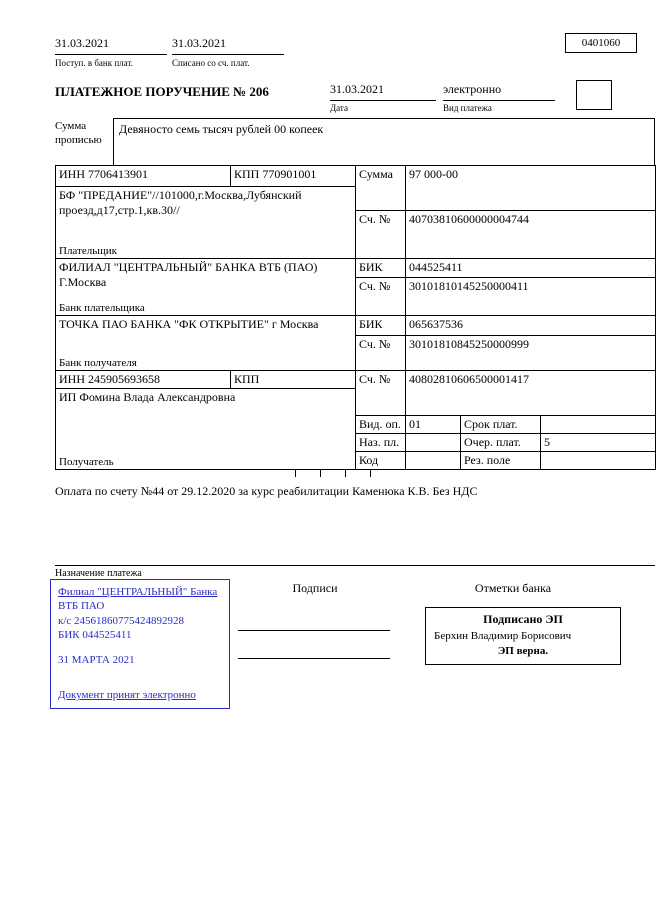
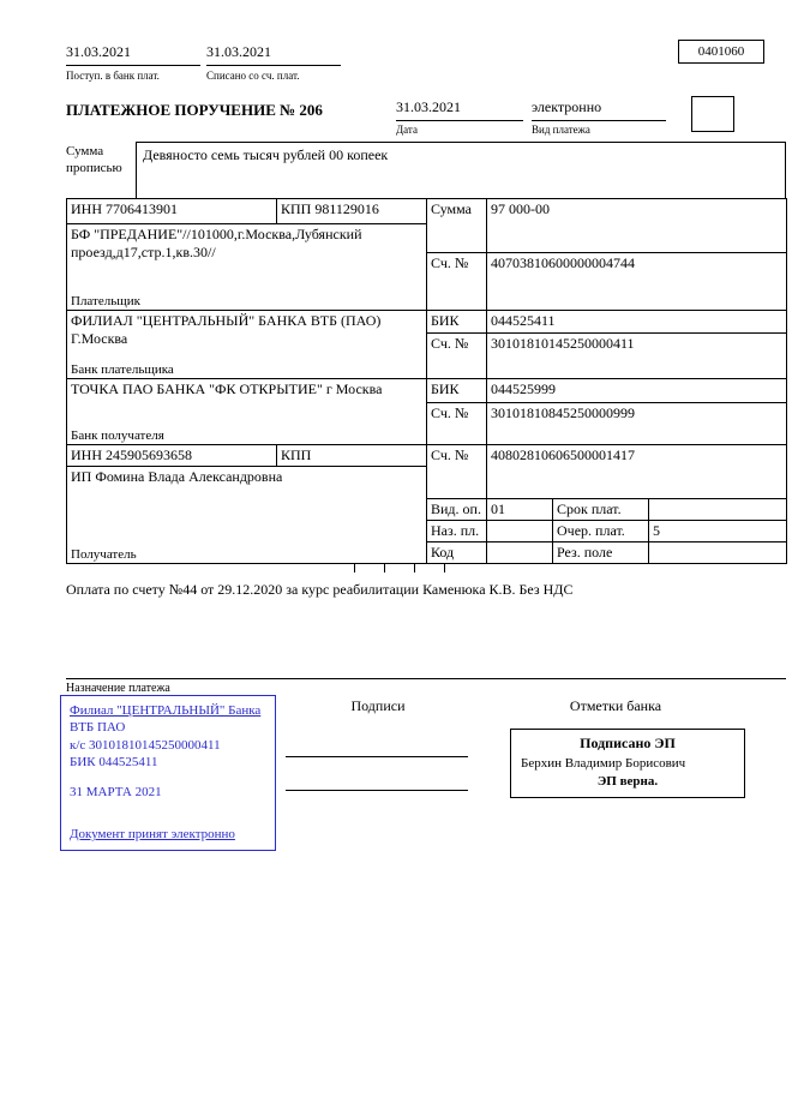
  31.03.2021
  Поступ. в банк плат.
  31.03.2021
  Списано со сч. плат.
  0401060
  ПЛАТЕЖНОЕ ПОРУЧЕНИЕ № 206
  31.03.2021
  Дата
  электронно
  Вид платежа
  Сумма прописью
  Девяносто семь тысяч рублей 00 копеек
- ИНН 7706413901	КПП 770901001	Сумма	97 000-00
+ ИНН 7706413901	КПП 981129016	Сумма	97 000-00
  БФ "ПРЕДАНИЕ"//101000,г.Москва,Лубянский проезд,д17,стр.1,кв.30// Плательщик
  Сч. №	40703810600000004744
  ФИЛИАЛ "ЦЕНТРАЛЬНЫЙ" БАНКА ВТБ (ПАО) Г.Москва Банк плательщика	БИК	044525411
  Сч. №	30101810145250000411
- ТОЧКА ПАО БАНКА "ФК ОТКРЫТИЕ" г Москва Банк получателя	БИК	065637536
+ ТОЧКА ПАО БАНКА "ФК ОТКРЫТИЕ" г Москва Банк получателя	БИК	044525999
  Сч. №	30101810845250000999
  ИНН 245905693658	КПП	Сч. №	40802810606500001417
  ИП Фомина Влада Александровна Получатель
  Вид. оп.	01	Срок плат.
  Наз. пл.		Очер. плат.	5
  Код		Рез. поле
  Оплата по счету №44 от 29.12.2020 за курс реабилитации Каменюка К.В. Без НДС
  Назначение платежа
  Подписи
  Отметки банка
  Филиал "ЦЕНТРАЛЬНЫЙ" Банка
  ВТБ ПАО
- к/с 24561860775424892928
+ к/с 30101810145250000411
  БИК 044525411
  31 МАРТА 2021
  Документ принят электронно
  Подписано ЭП
  Берхин Владимир Борисович
  ЭП верна.
